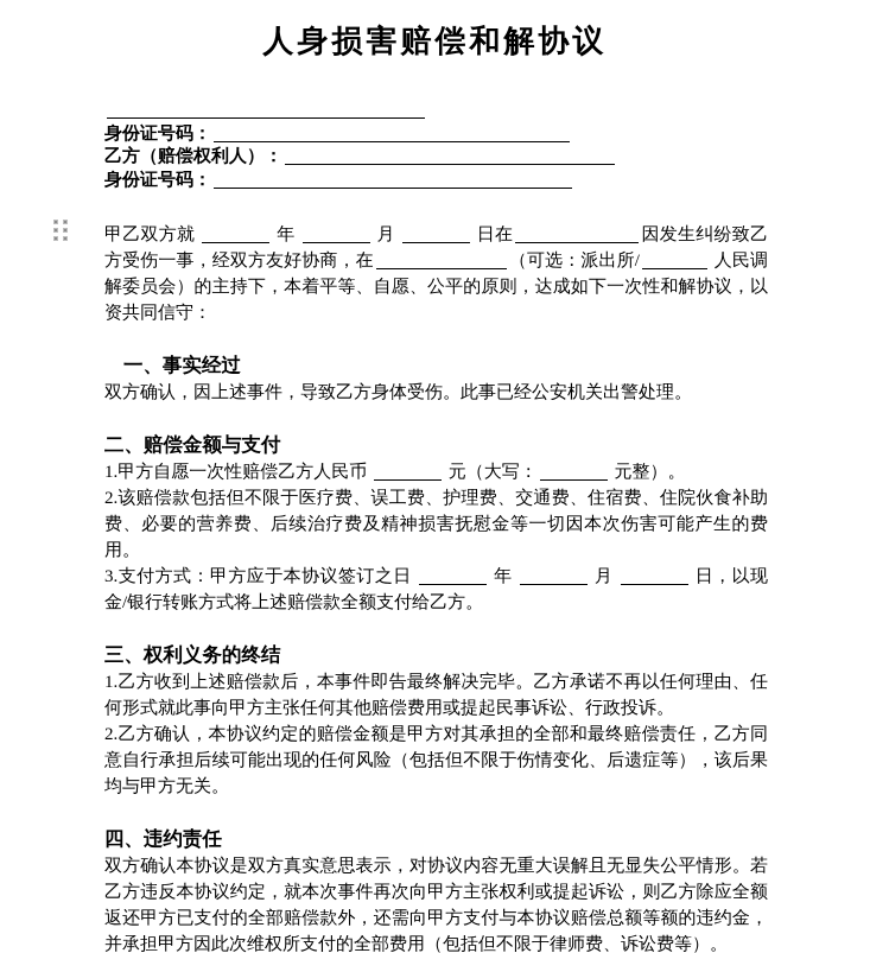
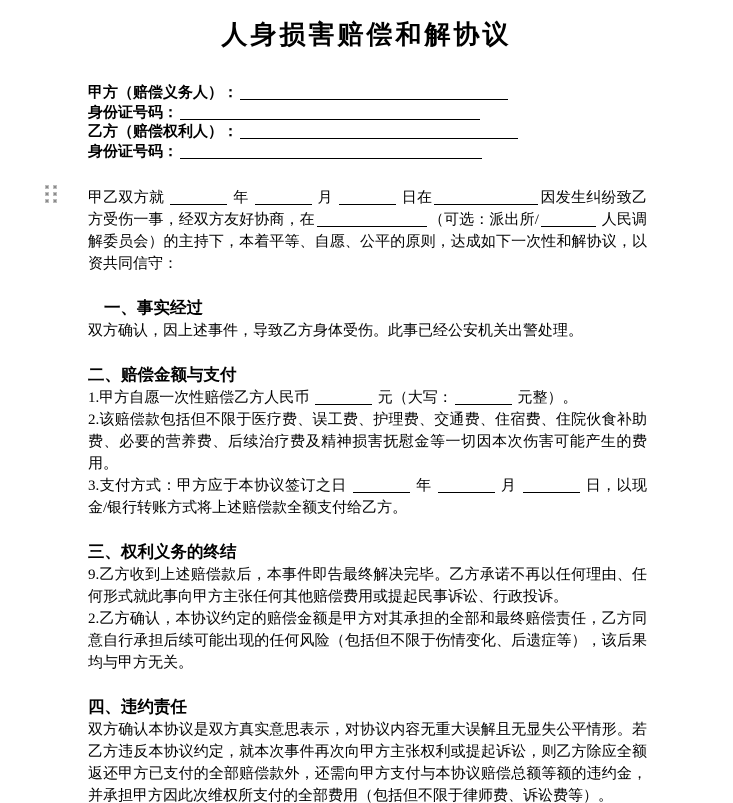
  人身损害赔偿和解协议
+ 甲方（赔偿义务人）：
  身份证号码：
  乙方（赔偿权利人）：
  身份证号码：
  甲乙双方就 年 月 日在 因发生纠纷致乙方受伤一事，经双方友好协商，在 （可选：派出所/ 人民调解委员会）的主持下，本着平等、自愿、公平的原则，达成如下一次性和解协议，以资共同信守：
  一、事实经过
  双方确认，因上述事件，导致乙方身体受伤。此事已经公安机关出警处理。
  二、赔偿金额与支付
  1.甲方自愿一次性赔偿乙方人民币 元（大写： 元整）。
  2.该赔偿款包括但不限于医疗费、误工费、护理费、交通费、住宿费、住院伙食补助费、必要的营养费、后续治疗费及精神损害抚慰金等一切因本次伤害可能产生的费用。
  3.支付方式：甲方应于本协议签订之日 年 月 日，以现金/银行转账方式将上述赔偿款全额支付给乙方。
  三、权利义务的终结
- 1.乙方收到上述赔偿款后，本事件即告最终解决完毕。乙方承诺不再以任何理由、任何形式就此事向甲方主张任何其他赔偿费用或提起民事诉讼、行政投诉。
+ 9.乙方收到上述赔偿款后，本事件即告最终解决完毕。乙方承诺不再以任何理由、任何形式就此事向甲方主张任何其他赔偿费用或提起民事诉讼、行政投诉。
  2.乙方确认，本协议约定的赔偿金额是甲方对其承担的全部和最终赔偿责任，乙方同意自行承担后续可能出现的任何风险（包括但不限于伤情变化、后遗症等），该后果均与甲方无关。
  四、违约责任
  双方确认本协议是双方真实意思表示，对协议内容无重大误解且无显失公平情形。若乙方违反本协议约定，就本次事件再次向甲方主张权利或提起诉讼，则乙方除应全额返还甲方已支付的全部赔偿款外，还需向甲方支付与本协议赔偿总额等额的违约金，并承担甲方因此次维权所支付的全部费用（包括但不限于律师费、诉讼费等）。
